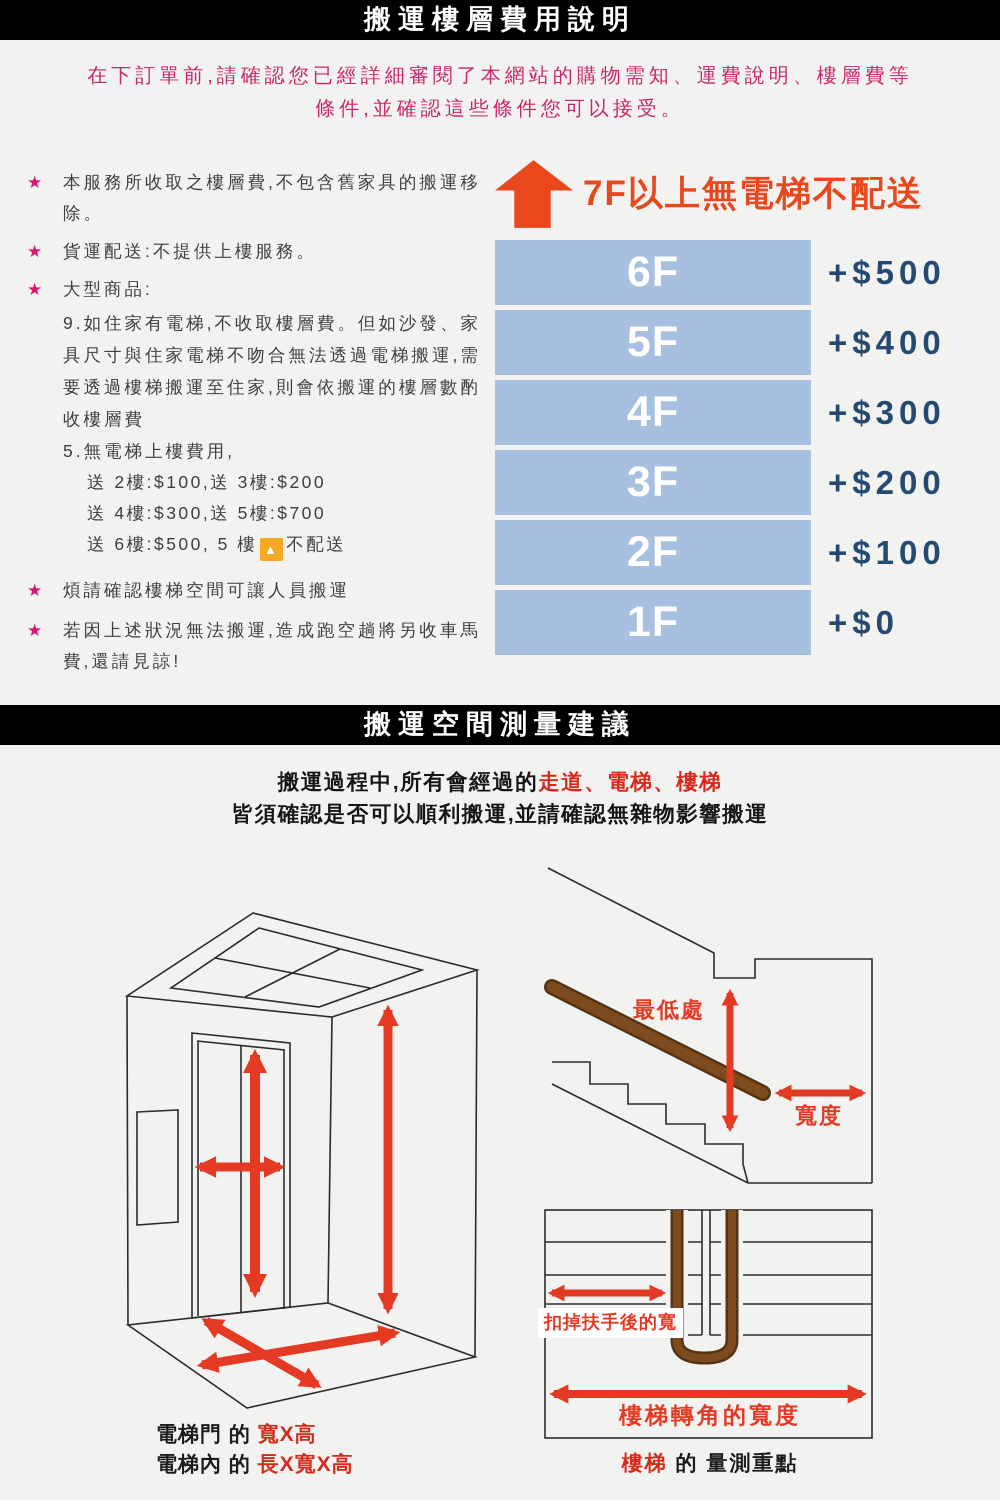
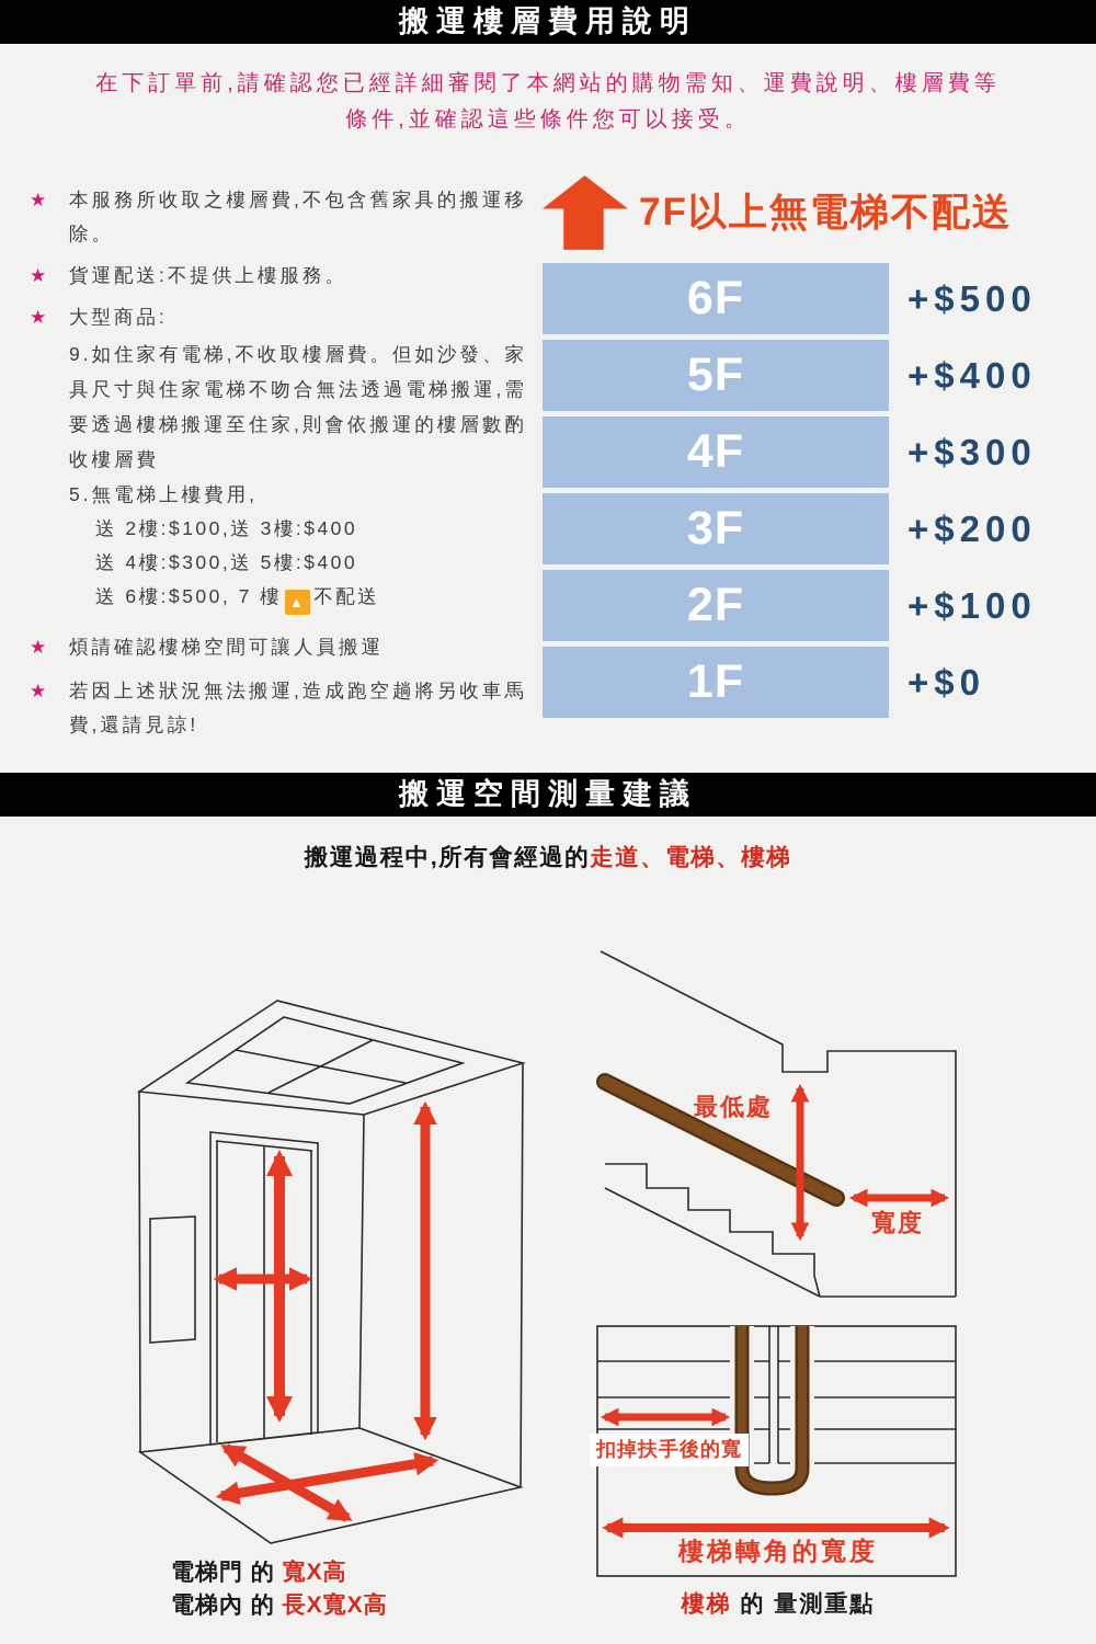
  搬運樓層費用說明
  在下訂單前,請確認您已經詳細審閱了本網站的購物需知、運費說明、樓層費等
  條件,並確認這些條件您可以接受。
  ★
  本服務所收取之樓層費,不包含舊家具的搬運移除。
  ★
  貨運配送:不提供上樓服務。
  ★
  大型商品:
  9.如住家有電梯,不收取樓層費。但如沙發、家具尺寸與住家電梯不吻合無法透過電梯搬運,需要透過樓梯搬運至住家,則會依搬運的樓層數酌收樓層費
  5.無電梯上樓費用,
- 送 2樓:$100,送 3樓:$200
+ 送 2樓:$100,送 3樓:$400
- 送 4樓:$300,送 5樓:$700
+ 送 4樓:$300,送 5樓:$400
- 送 6樓:$500, 5 樓 ▲ 不配送
+ 送 6樓:$500, 7 樓 ▲ 不配送
  ★
  煩請確認樓梯空間可讓人員搬運
  ★
  若因上述狀況無法搬運,造成跑空趟將另收車馬費,還請見諒!
  7F以上無電梯不配送
  6F
  +$500
  5F
  +$400
  4F
  +$300
  3F
  +$200
  2F
  +$100
  1F
  +$0
  搬運空間測量建議
  搬運過程中,所有會經過的走道、電梯、樓梯
- 皆須確認是否可以順利搬運,並請確認無雜物影響搬運
  最低處
  寬度
  扣掉扶手後的寬
  樓梯轉角的寬度
  電梯門 的 寬X高
  電梯內 的 長X寬X高
  樓梯 的 量測重點
